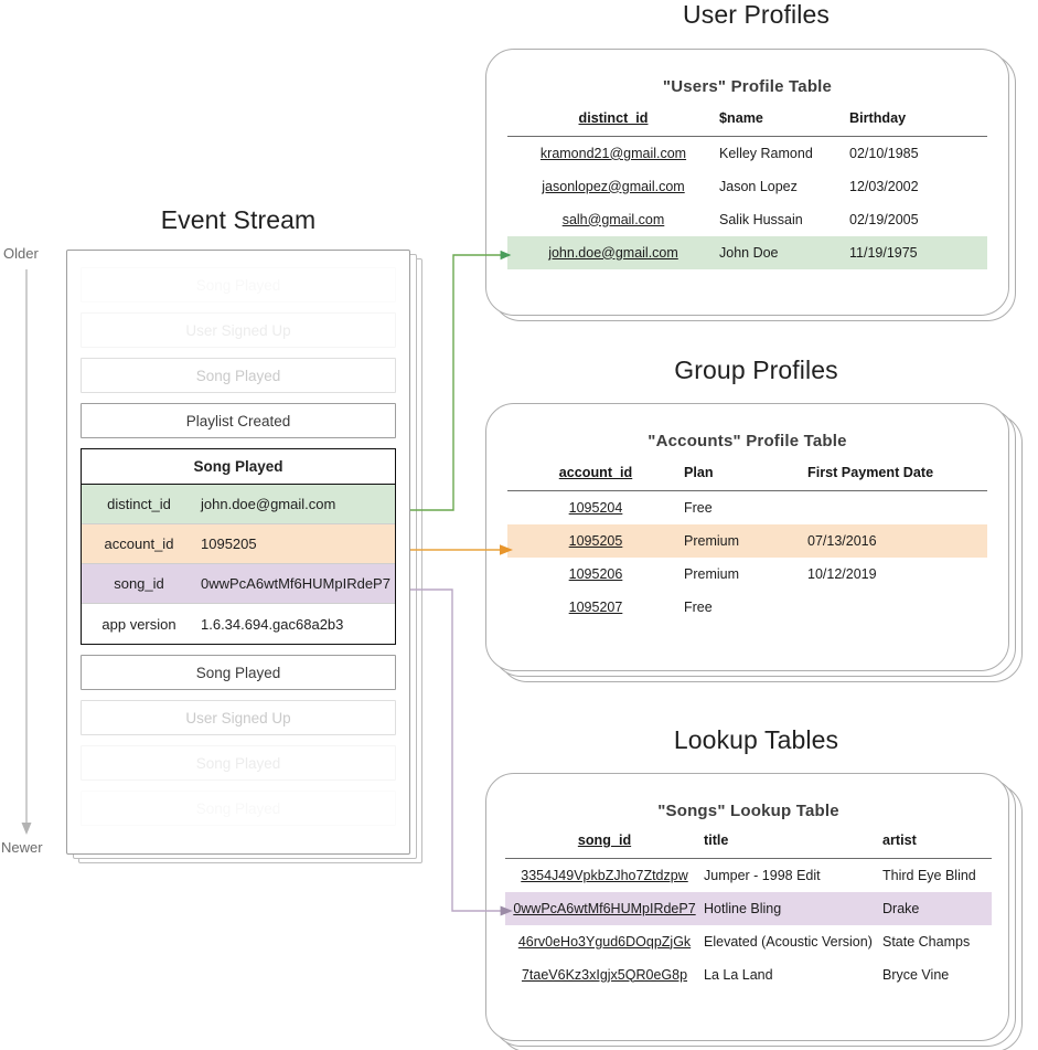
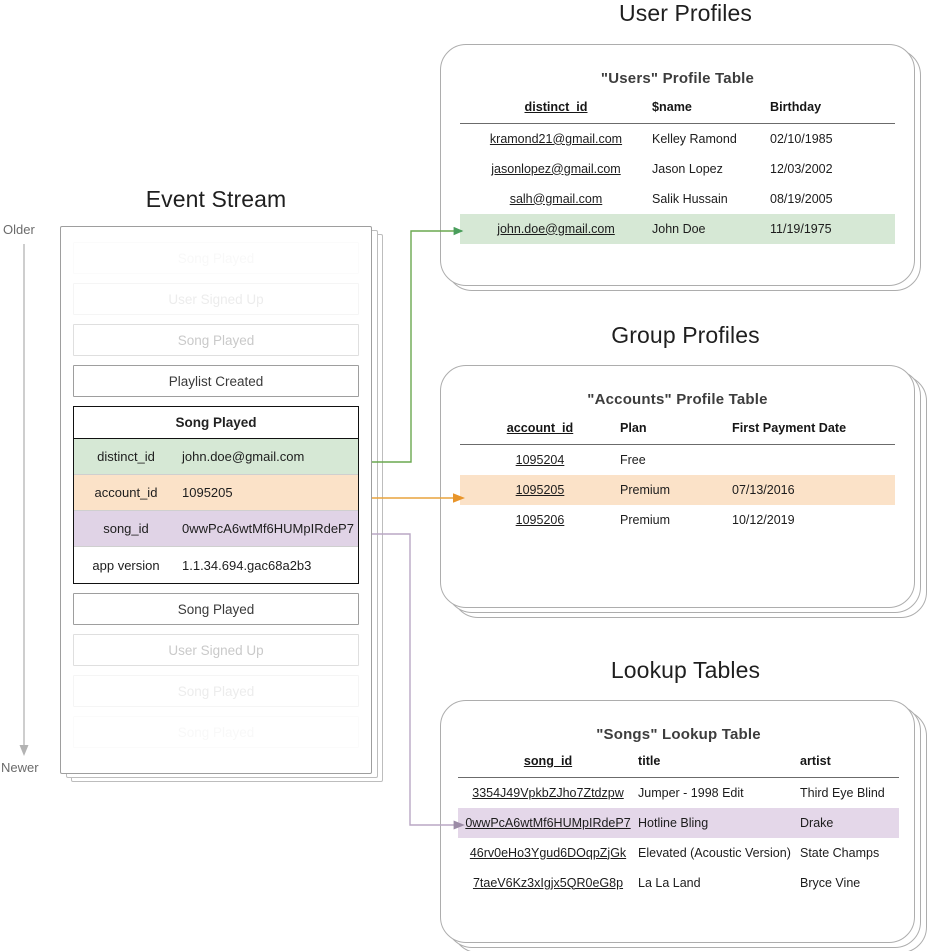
  Event Stream
  Older
  Newer
  Song Played
  Playlist Created
  Song Played
  distinct_id
  john.doe@gmail.com
  account_id
  1095205
  song_id
  0wwPcA6wtMf6HUMpIRdeP7
  app version
- 1.6.34.694.gac68a2b3
+ 1.1.34.694.gac68a2b3
  Song Played
  User Signed Up
  User Profiles
  "Users" Profile Table
  distinct_id	$name	Birthday
  kramond21@gmail.com	Kelley Ramond	02/10/1985
  jasonlopez@gmail.com	Jason Lopez	12/03/2002
- salh@gmail.com	Salik Hussain	02/19/2005
+ salh@gmail.com	Salik Hussain	08/19/2005
  john.doe@gmail.com	John Doe	11/19/1975
  Group Profiles
  "Accounts" Profile Table
  account_id	Plan	First Payment Date
  1095204	Free
  1095205	Premium	07/13/2016
  1095206	Premium	10/12/2019
- 1095207	Free
  Lookup Tables
  "Songs" Lookup Table
  song_id	title	artist
  3354J49VpkbZJho7Ztdzpw	Jumper - 1998 Edit	Third Eye Blind
  0wwPcA6wtMf6HUMpIRdeP7	Hotline Bling	Drake
  46rv0eHo3Ygud6DOqpZjGk	Elevated (Acoustic Version)	State Champs
  7taeV6Kz3xIgjx5QR0eG8p	La La Land	Bryce Vine
